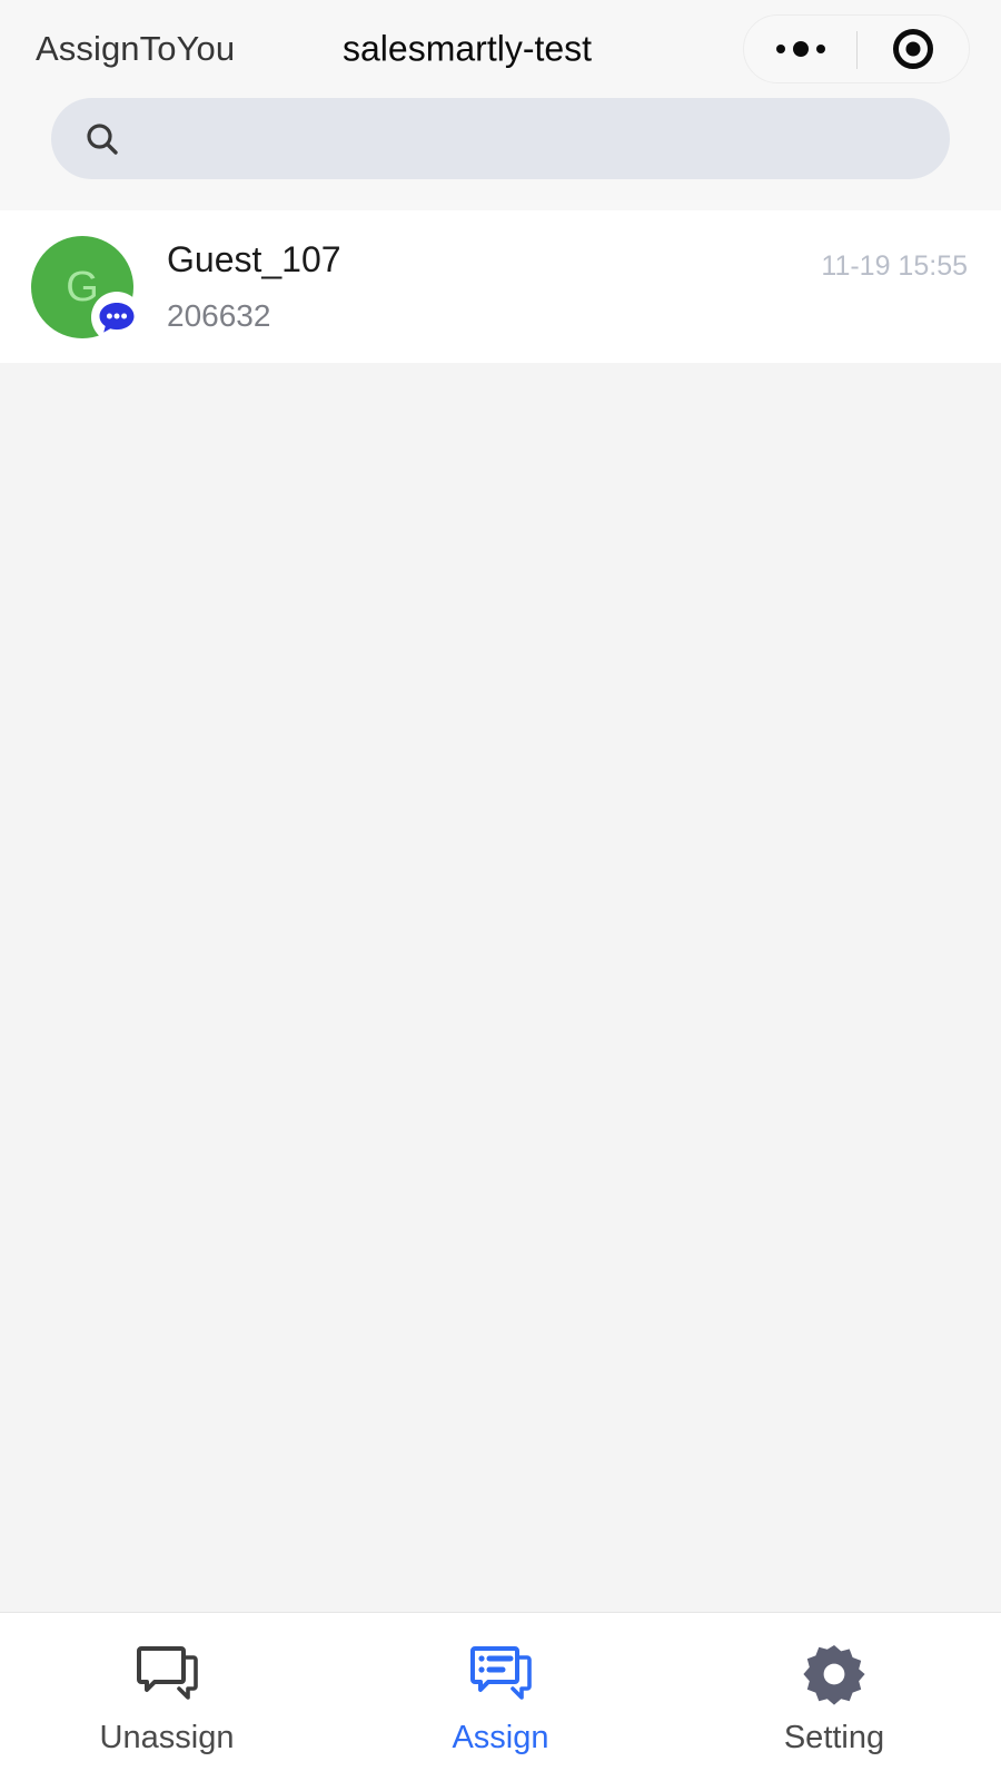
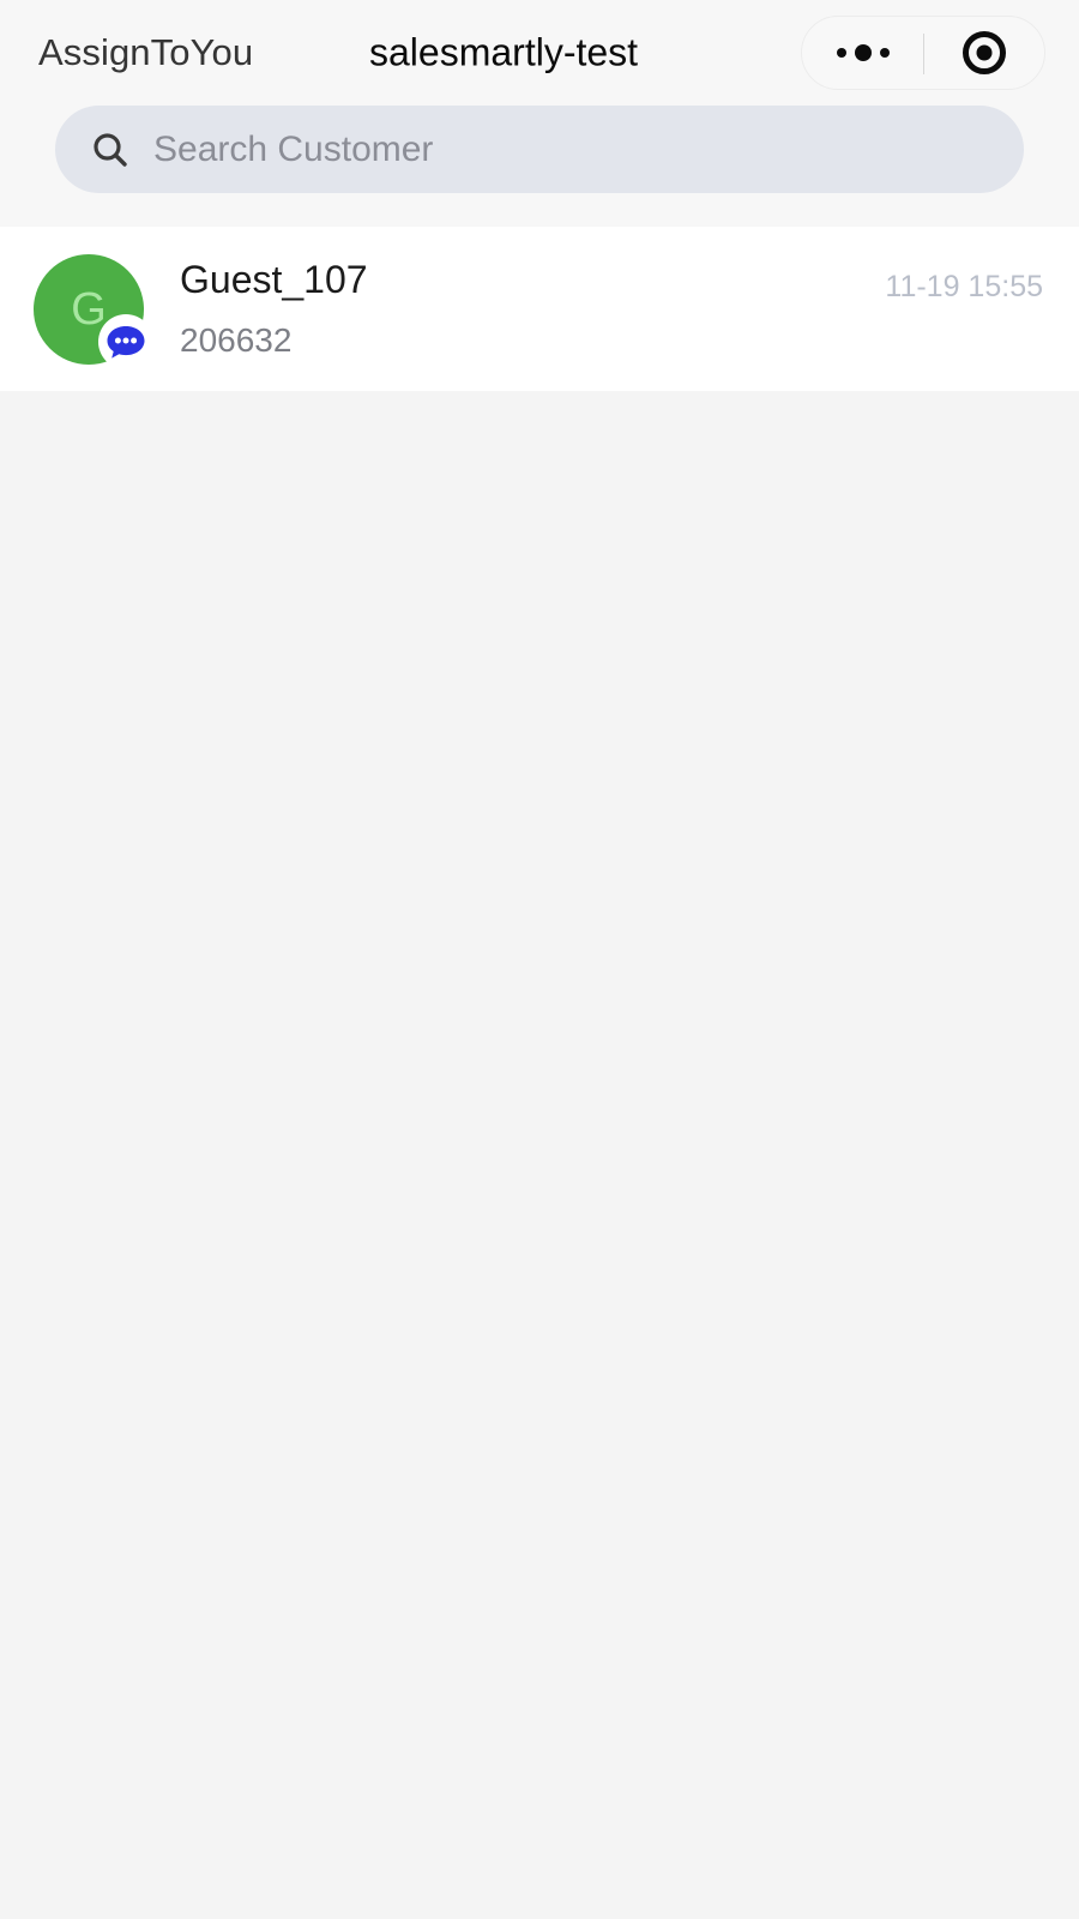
  AssignToYou
  salesmartly-test
+ Search Customer
  G
  Guest_107
  206632
  11-19 15:55
- Unassign
- Assign
- Setting
